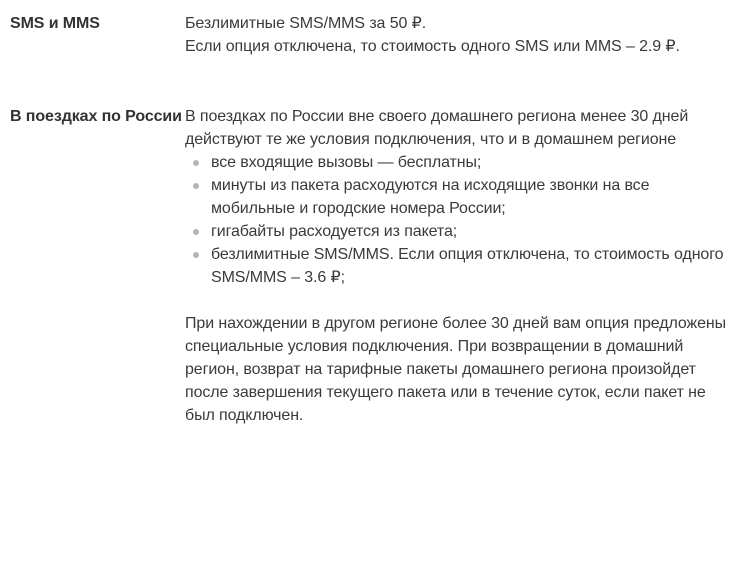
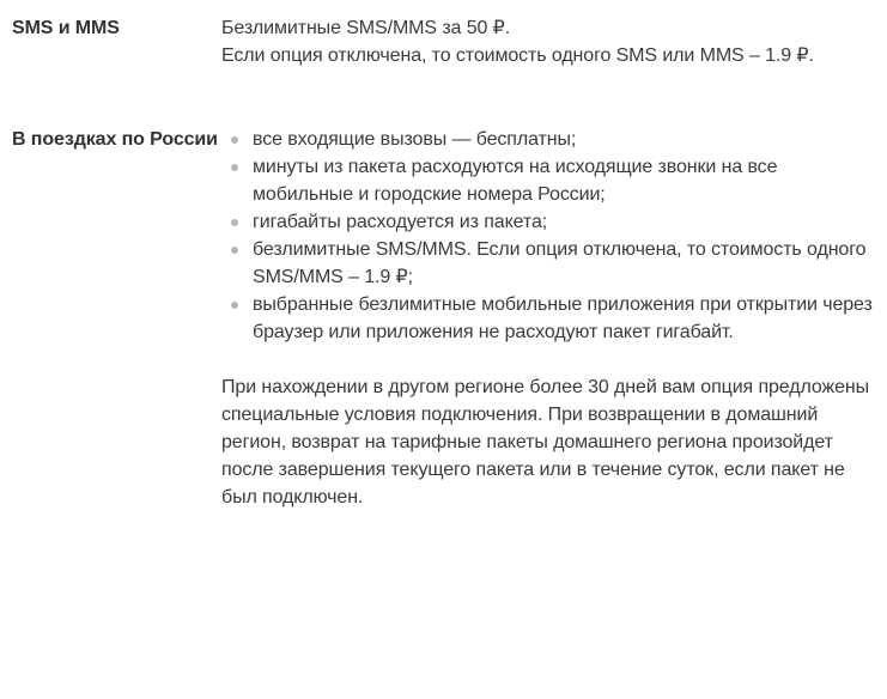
  SMS и MMS
  Безлимитные SMS/MMS за 50 ₽.
- Если опция отключена, то стоимость одного SMS или MMS – 2.9 ₽.
+ Если опция отключена, то стоимость одного SMS или MMS – 1.9 ₽.
  В поездках по России
- В поездках по России вне своего домашнего региона менее 30 дней действуют те же условия подключения, что и в домашнем регионе
  все входящие вызовы — бесплатны;
  минуты из пакета расходуются на исходящие звонки на все мобильные и городские номера России;
  гигабайты расходуется из пакета;
- безлимитные SMS/MMS. Если опция отключена, то стоимость одного SMS/MMS – 3.6 ₽;
+ безлимитные SMS/MMS. Если опция отключена, то стоимость одного SMS/MMS – 1.9 ₽;
+ выбранные безлимитные мобильные приложения при открытии через браузер или приложения не расходуют пакет гигабайт.
  При нахождении в другом регионе более 30 дней вам опция предложены специальные условия подключения. При возвращении в домашний регион, возврат на тарифные пакеты домашнего региона произойдет после завершения текущего пакета или в течение суток, если пакет не был подключен.
